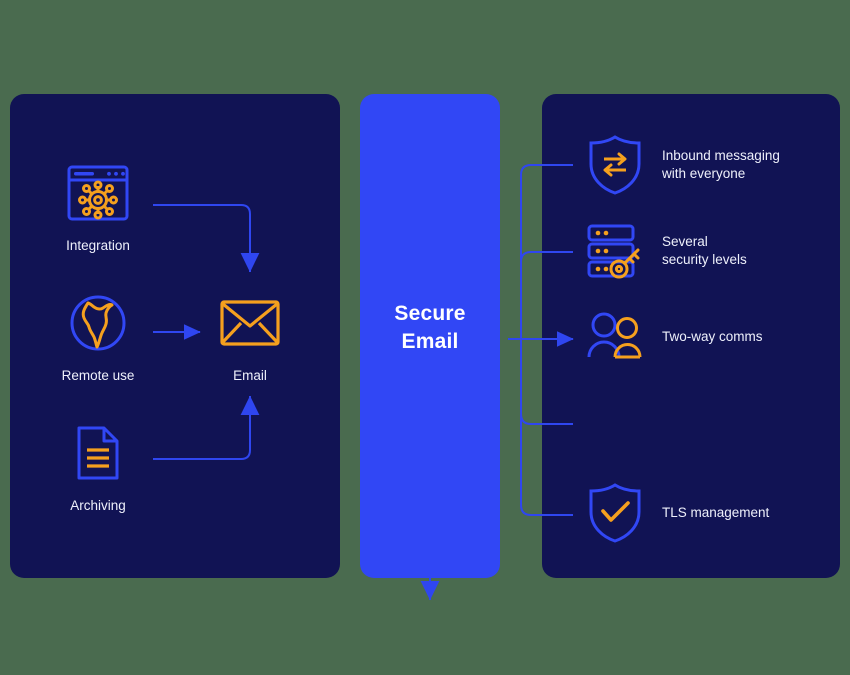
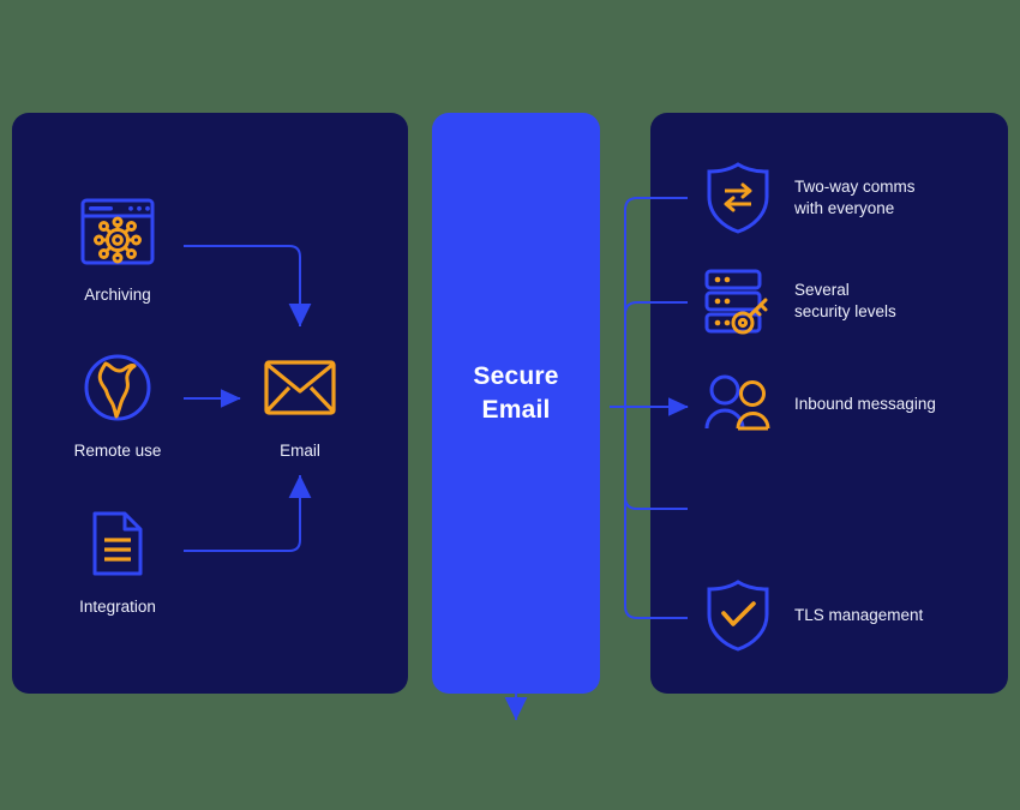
  Secure
  Email
- Integration
+ Archiving
  Remote use
- Archiving
+ Integration
  Email
- Inbound messaging
+ Two-way comms
  with everyone
  Several
  security levels
- Two-way comms
+ Inbound messaging
  TLS management
